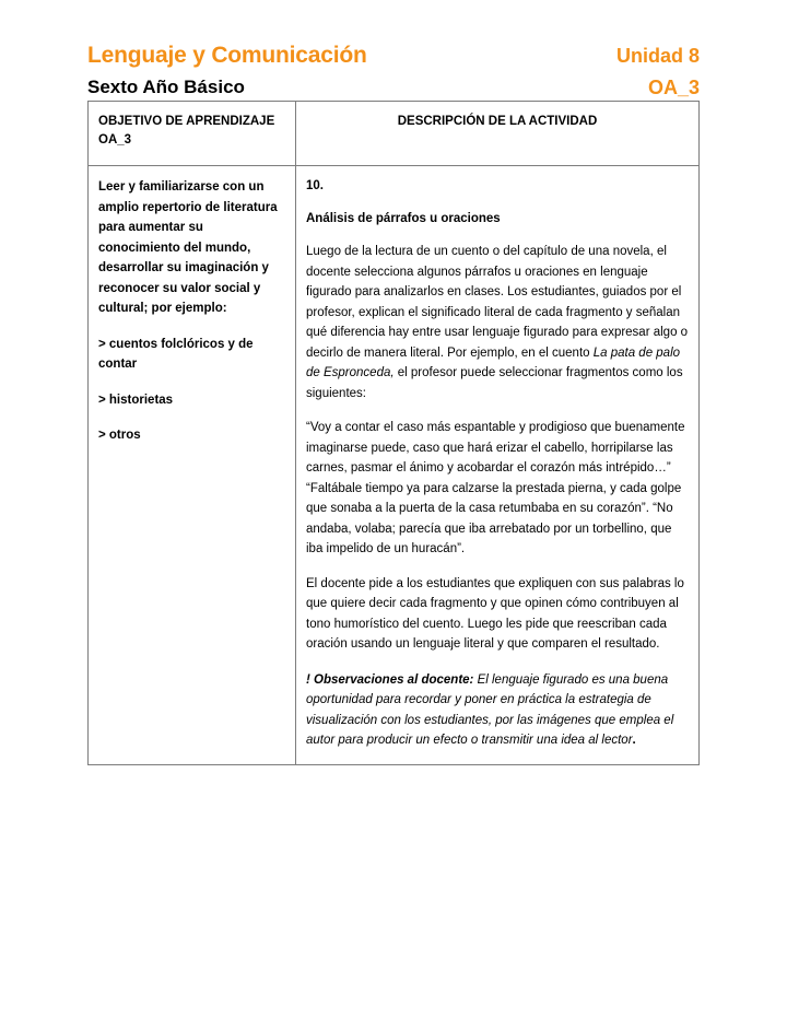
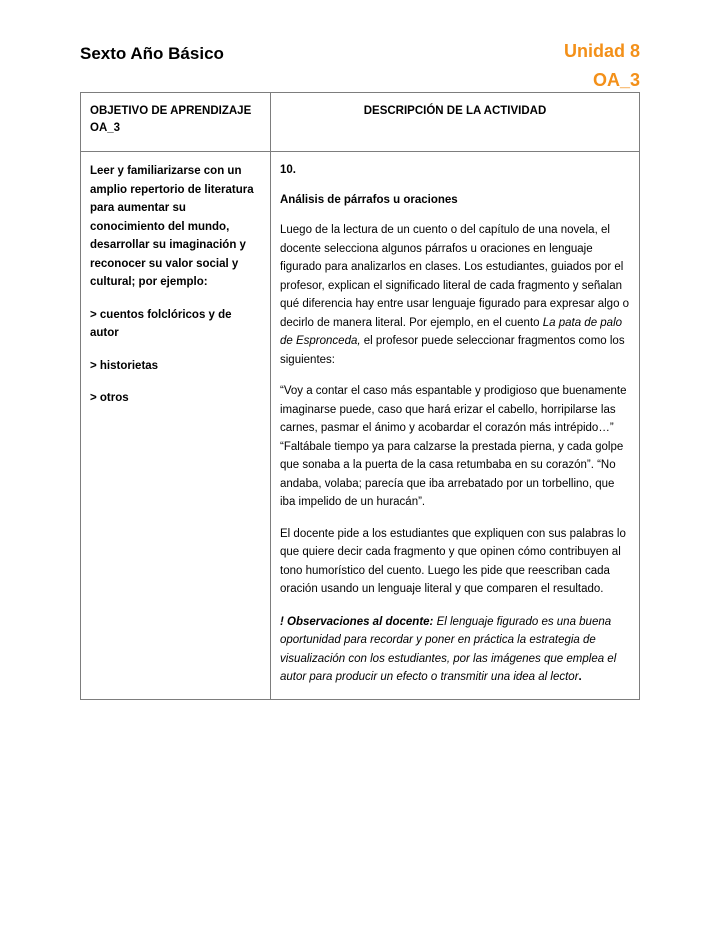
- Lenguaje y Comunicación
  Sexto Año Básico
  Unidad 8
  OA_3
  OBJETIVO DE APRENDIZAJE OA_3	DESCRIPCIÓN DE LA ACTIVIDAD
- Leer y familiarizarse con un amplio repertorio de literatura para aumentar su conocimiento del mundo, desarrollar su imaginación y reconocer su valor social y cultural; por ejemplo: > cuentos folclóricos y de contar > historietas > otros	10. Análisis de párrafos u oraciones Luego de la lectura de un cuento o del capítulo de una novela, el docente selecciona algunos párrafos u oraciones en lenguaje figurado para analizarlos en clases. Los estudiantes, guiados por el profesor, explican el significado literal de cada fragmento y señalan qué diferencia hay entre usar lenguaje figurado para expresar algo o decirlo de manera literal. Por ejemplo, en el cuento La pata de palo de Espronceda, el profesor puede seleccionar fragmentos como los siguientes: “Voy a contar el caso más espantable y prodigioso que buenamente imaginarse puede, caso que hará erizar el cabello, horripilarse las carnes, pasmar el ánimo y acobardar el corazón más intrépido…” “Faltábale tiempo ya para calzarse la prestada pierna, y cada golpe que sonaba a la puerta de la casa retumbaba en su corazón”. “No andaba, volaba; parecía que iba arrebatado por un torbellino, que iba impelido de un huracán”. El docente pide a los estudiantes que expliquen con sus palabras lo que quiere decir cada fragmento y que opinen cómo contribuyen al tono humorístico del cuento. Luego les pide que reescriban cada oración usando un lenguaje literal y que comparen el resultado. ! Observaciones al docente: El lenguaje figurado es una buena oportunidad para recordar y poner en práctica la estrategia de visualización con los estudiantes, por las imágenes que emplea el autor para producir un efecto o transmitir una idea al lector.
+ Leer y familiarizarse con un amplio repertorio de literatura para aumentar su conocimiento del mundo, desarrollar su imaginación y reconocer su valor social y cultural; por ejemplo: > cuentos folclóricos y de autor > historietas > otros	10. Análisis de párrafos u oraciones Luego de la lectura de un cuento o del capítulo de una novela, el docente selecciona algunos párrafos u oraciones en lenguaje figurado para analizarlos en clases. Los estudiantes, guiados por el profesor, explican el significado literal de cada fragmento y señalan qué diferencia hay entre usar lenguaje figurado para expresar algo o decirlo de manera literal. Por ejemplo, en el cuento La pata de palo de Espronceda, el profesor puede seleccionar fragmentos como los siguientes: “Voy a contar el caso más espantable y prodigioso que buenamente imaginarse puede, caso que hará erizar el cabello, horripilarse las carnes, pasmar el ánimo y acobardar el corazón más intrépido…” “Faltábale tiempo ya para calzarse la prestada pierna, y cada golpe que sonaba a la puerta de la casa retumbaba en su corazón”. “No andaba, volaba; parecía que iba arrebatado por un torbellino, que iba impelido de un huracán”. El docente pide a los estudiantes que expliquen con sus palabras lo que quiere decir cada fragmento y que opinen cómo contribuyen al tono humorístico del cuento. Luego les pide que reescriban cada oración usando un lenguaje literal y que comparen el resultado. ! Observaciones al docente: El lenguaje figurado es una buena oportunidad para recordar y poner en práctica la estrategia de visualización con los estudiantes, por las imágenes que emplea el autor para producir un efecto o transmitir una idea al lector.
